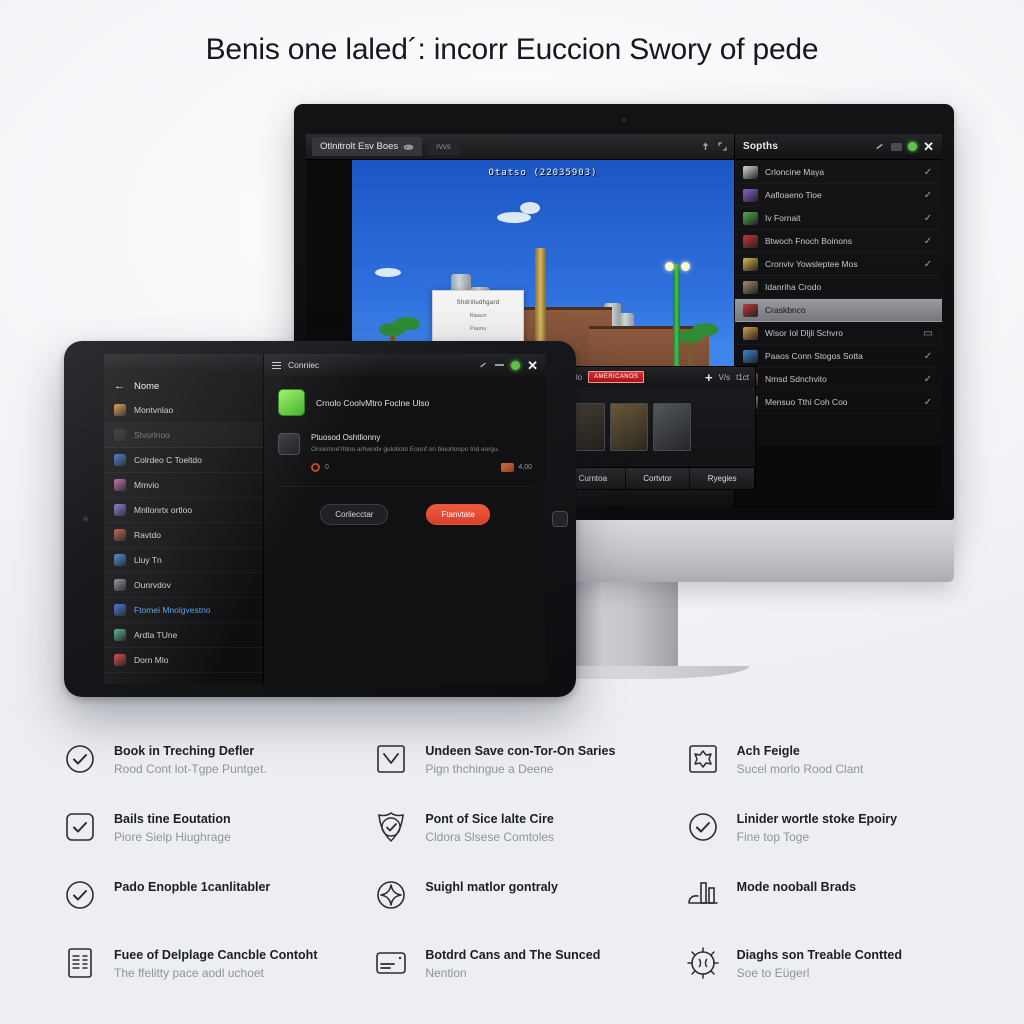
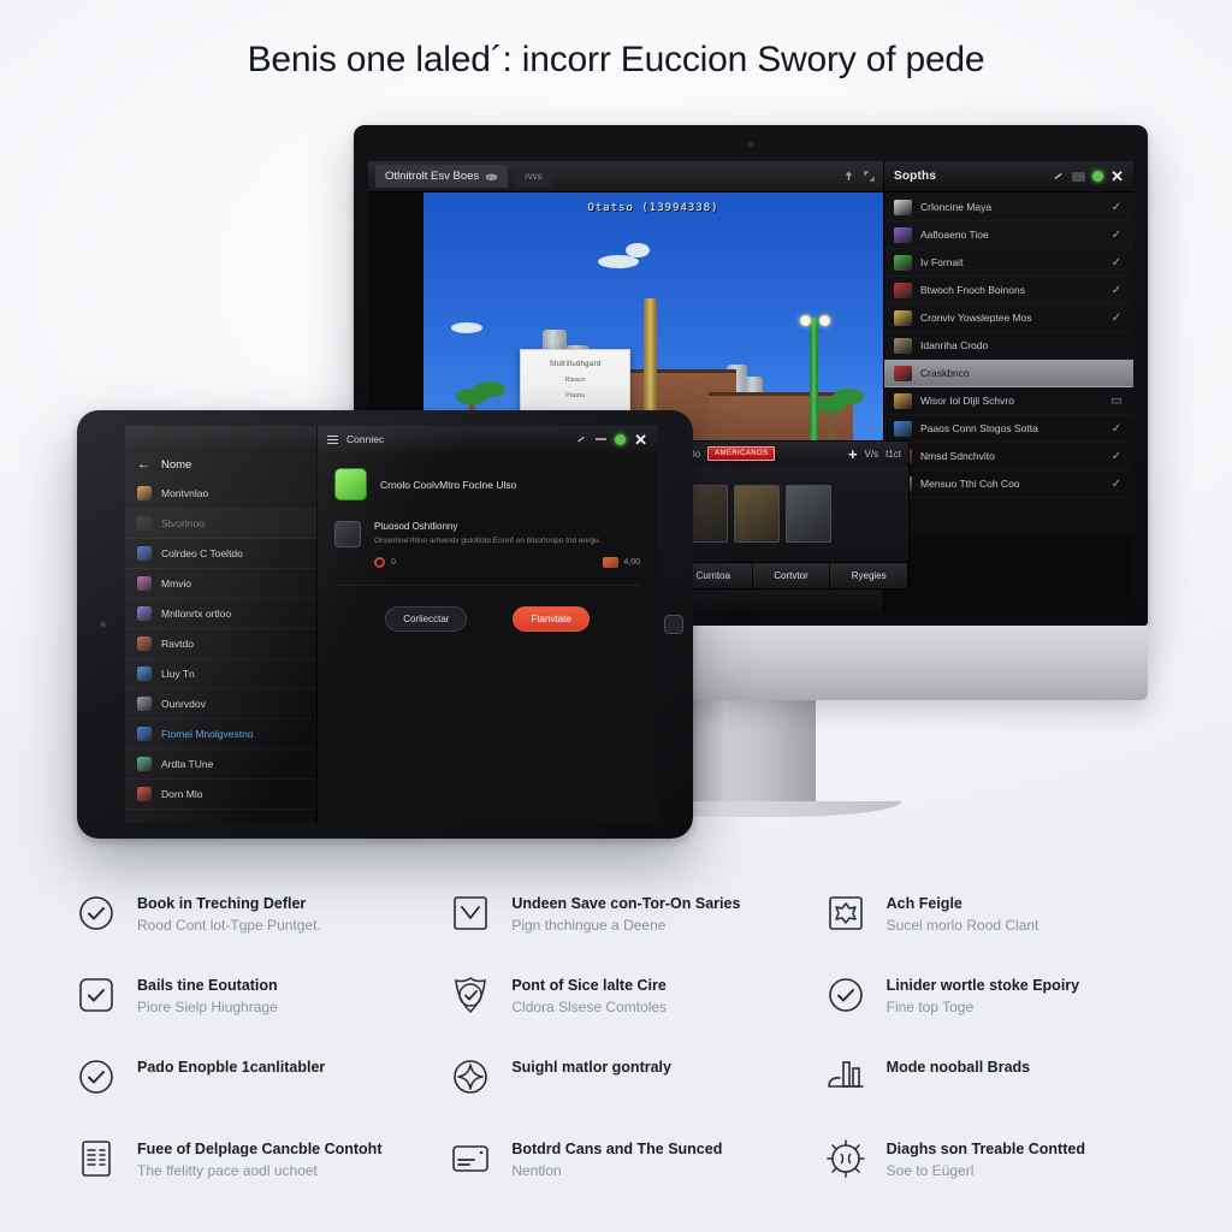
  Benis one laled´: incorr Euccion Swory of pede
  Otlnitrolt Esv Boes
  rvvs
- Otatso (22035903)
+ Otatso (13994338)
  Sopths
  ✕
  Crloncine Maya
  ✓
  Aafloaeno Tioe
  ✓
  Iv Fornait
  ✓
  Btwoch Fnoch Boinons
  ✓
  Cronviv Yowsleptee Mos
  ✓
  Idanriha Crodo
  Craskbnco
  Wisor Iol Dljli Schvro
  ▭
  Paaos Conn Stogos Sotta
  ✓
  Nmsd Sdnchvito
  ✓
  Mensuo Tthi Coh Coo
  ✓
  +
  V/s
  t1ct
  Curntoa
  Cortvtor
  Ryegies
  Book in Treching Defler
  Rood Cont lot-Tgpe Puntget.
  Undeen Save con-Tor-On Saries
  Pign thchingue a Deene
  Ach Feigle
  Sucel morlo Rood Clant
  Bails tine Eoutation
  Piore Sielp Hiughrage
  Pont of Sice lalte Cire
  Cldora Slsese Comtoles
  Linider wortle stoke Epoiry
  Fine top Toge
  Pado Enopble 1canlitabler
  Suighl matlor gontraly
  Mode nooball Brads
  Fuee of Delplage Cancble Contoht
  The ffelitty pace aodl uchoet
  Botdrd Cans and The Sunced
  Nentlon
  Diaghs son Treable Contted
  Soe to Eügerl
